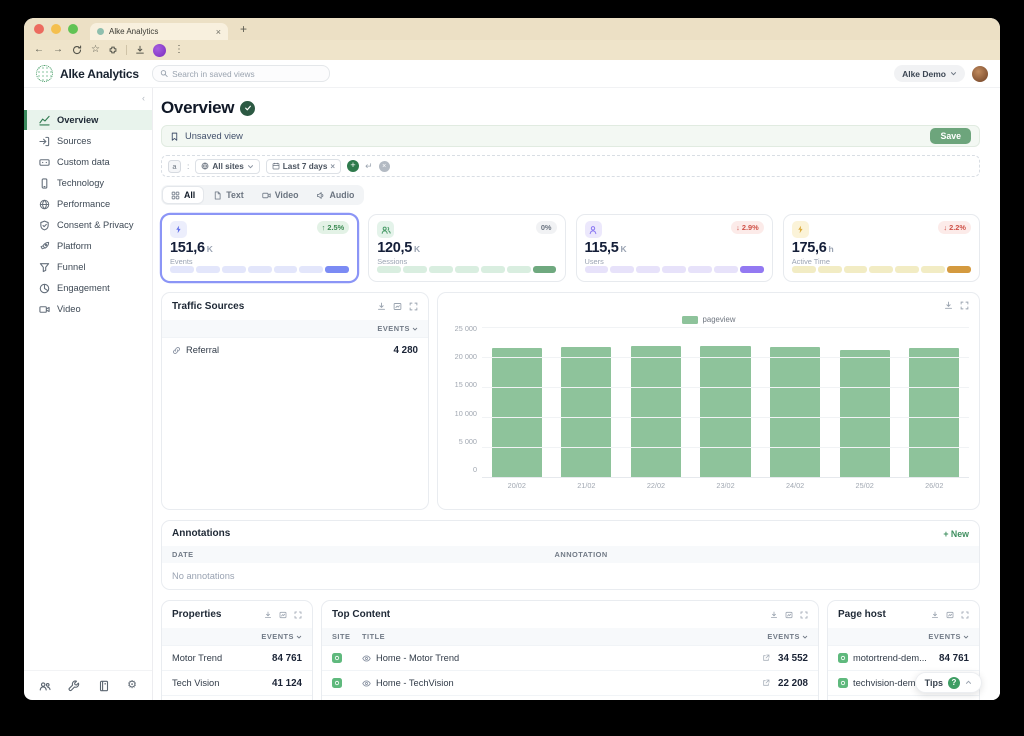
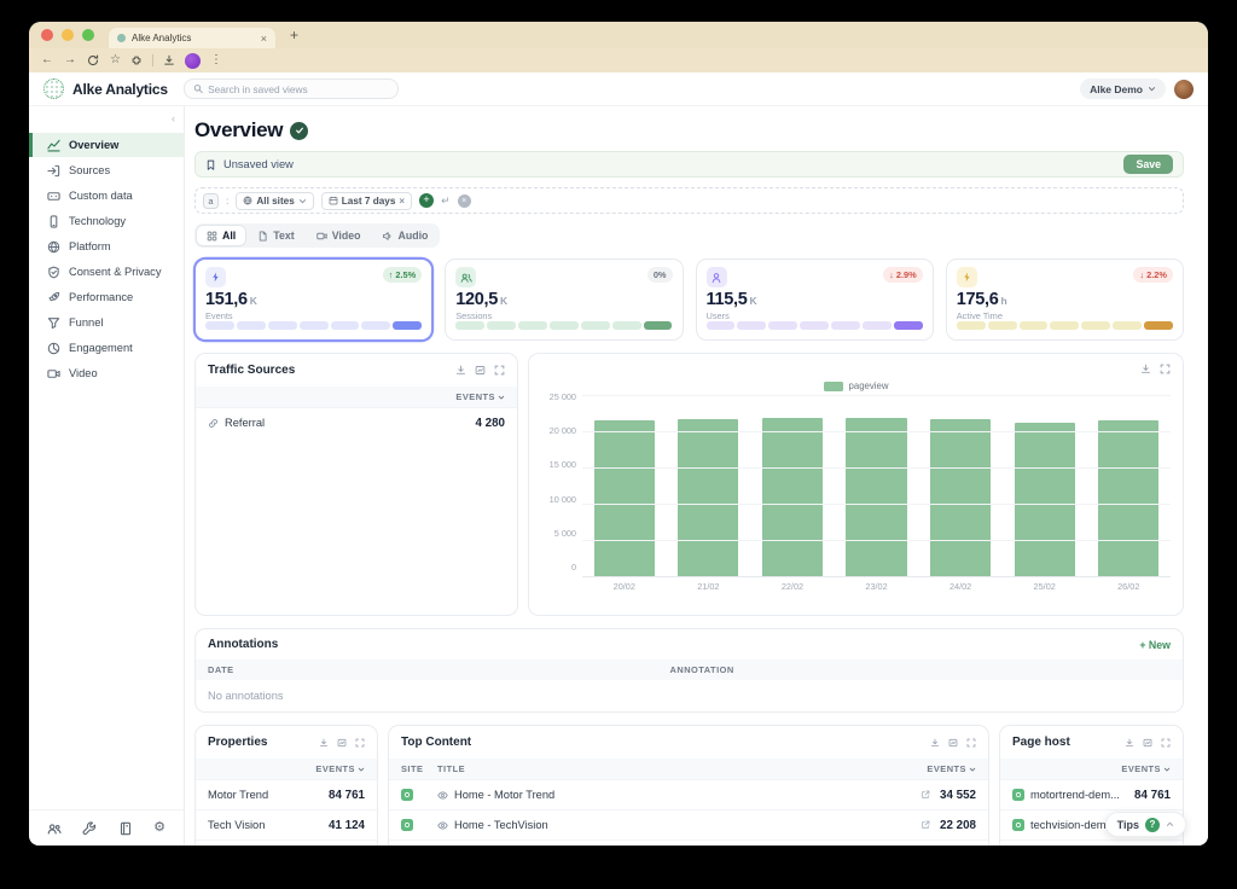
  Alke Analytics
  ×
  +
  ←
  →
  ☆
  ⋮
  Alke Analytics
  Search in saved views
  Alke Demo
  ‹
  Overview
  Sources
  Custom data
  Technology
- Performance
+ Platform
  Consent & Privacy
- Platform
+ Performance
  Funnel
  Engagement
  Video
  ⚙
  Overview
  Unsaved view
  Save
  a
  :
  All sites
  Last 7 days
  ×
  +
  ↵
  All
  Text
  Video
  Audio
  ↑ 2.5%
  151,6
  K
  Events
  0%
  120,5
  K
  Sessions
  ↓ 2.9%
  115,5
  K
  Users
  ↓ 2.2%
  175,6
  h
  Active Time
  Traffic Sources
  EVENTS
  Referral
  4 280
  pageview
  25 000
  20 000
  15 000
  10 000
  5 000
  0
  20/02
  21/02
  22/02
  23/02
  24/02
  25/02
  26/02
  Annotations
  + New
  DATE
  ANNOTATION
  No annotations
  Properties
  EVENTS
  Motor Trend
  84 761
  Tech Vision
  41 124
  Top Content
  SITE
  TITLE
  EVENTS
  Home - Motor Trend
  34 552
  Home - TechVision
  22 208
  Page host
  EVENTS
  motortrend-dem...
  84 761
  techvision-dem
  Tips
  ?
